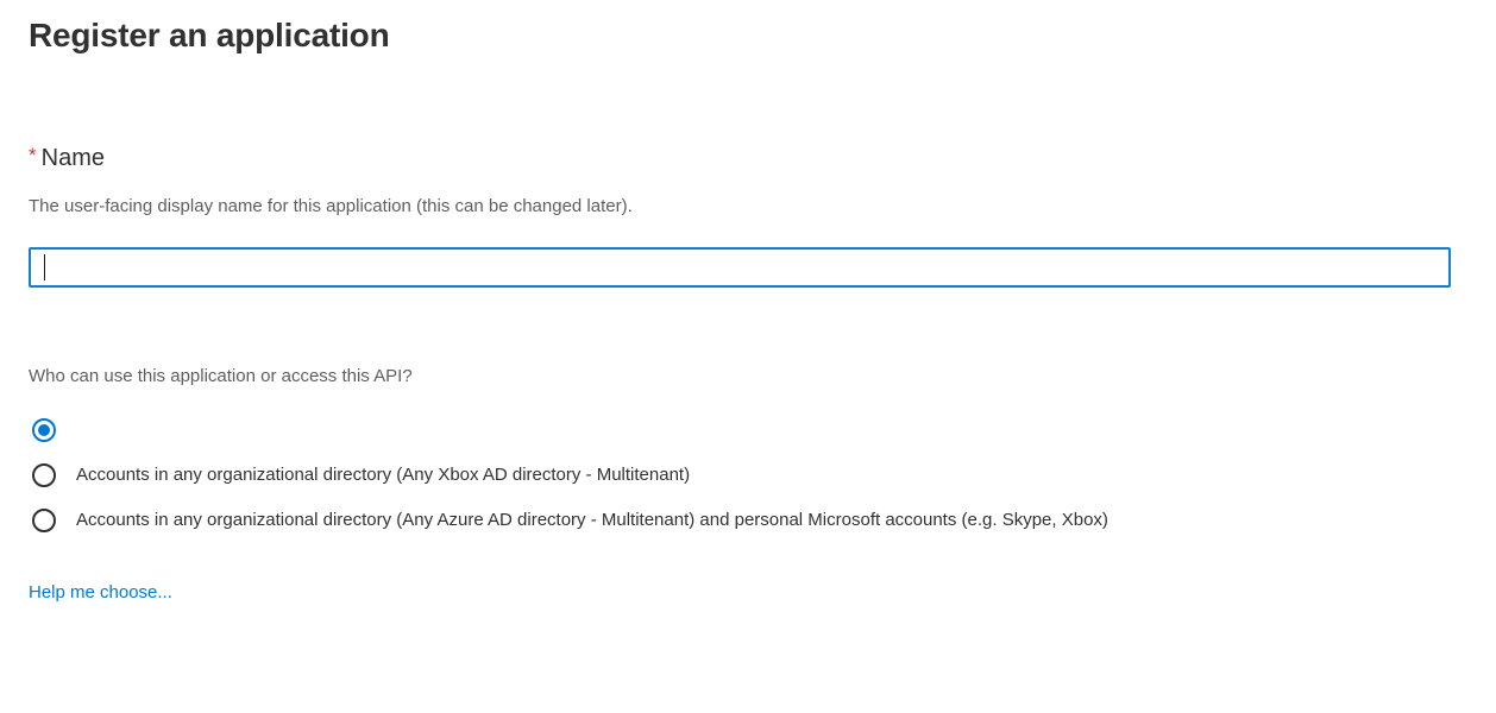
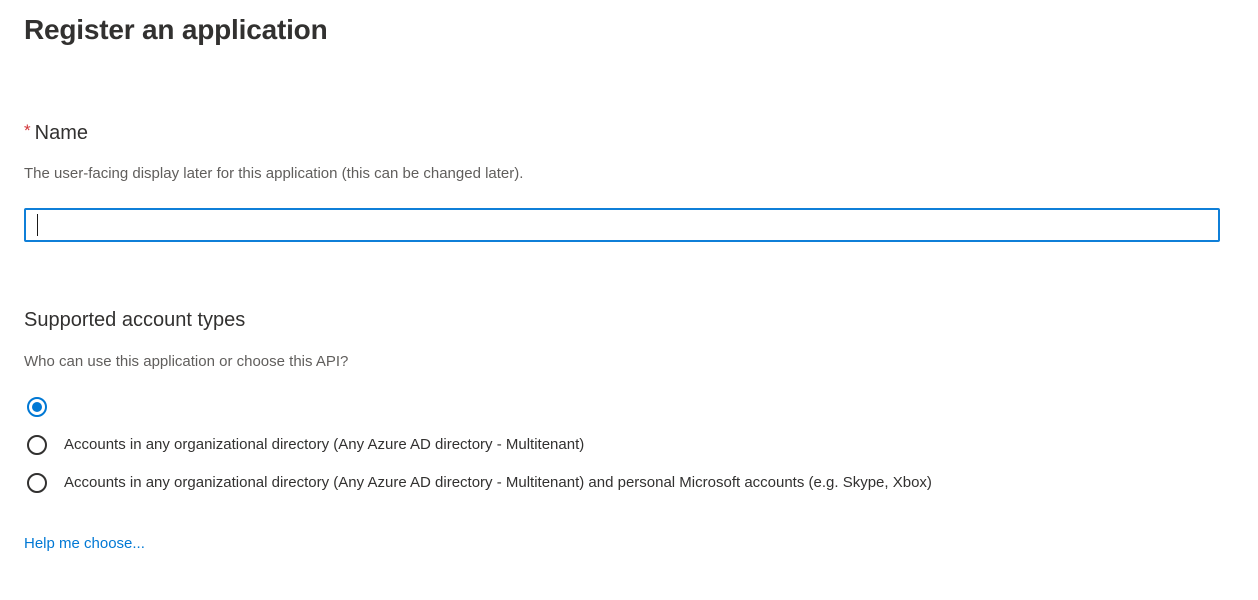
  Register an application
  * Name
- The user-facing display name for this application (this can be changed later).
+ The user-facing display later for this application (this can be changed later).
+ Supported account types
- Who can use this application or access this API?
+ Who can use this application or choose this API?
- Accounts in any organizational directory (Any Xbox AD directory - Multitenant)
+ Accounts in any organizational directory (Any Azure AD directory - Multitenant)
  Accounts in any organizational directory (Any Azure AD directory - Multitenant) and personal Microsoft accounts (e.g. Skype, Xbox)
  Help me choose...
